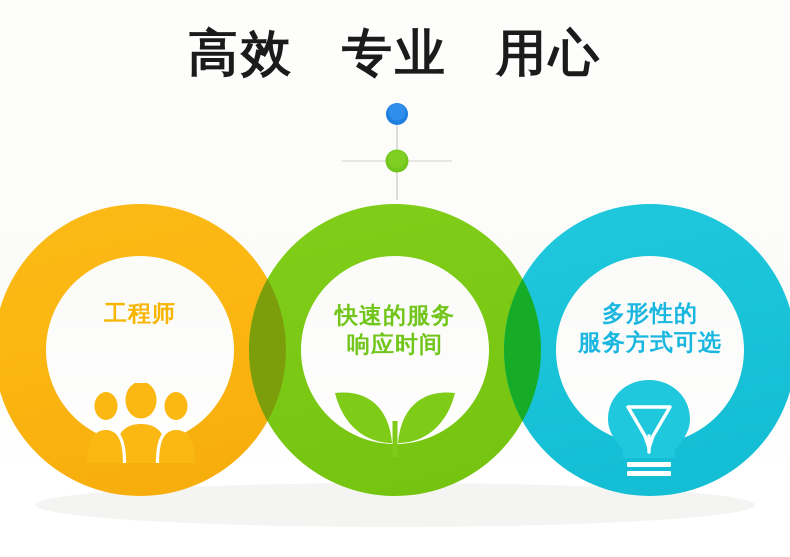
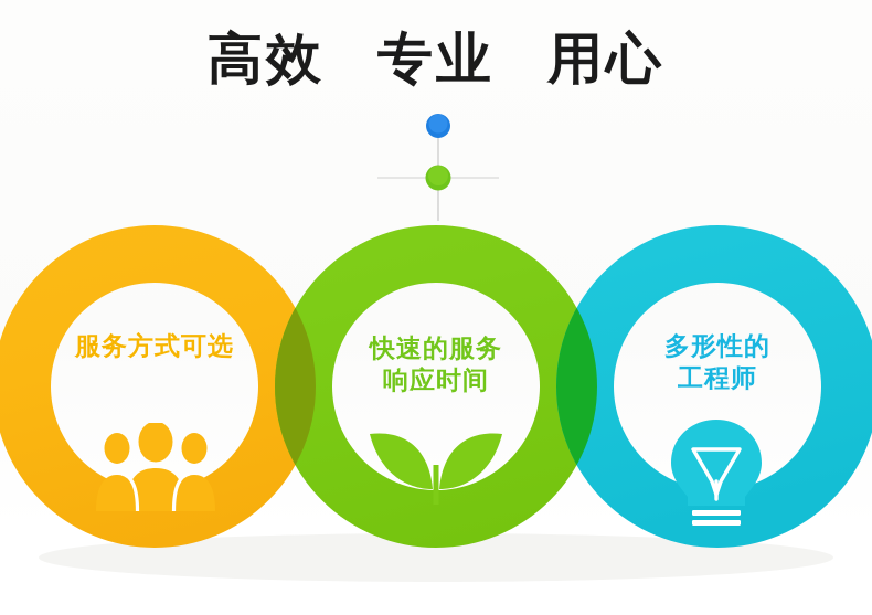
  高效 专业 用心
- 工程师
+ 服务方式可选
  快速的服务
  响应时间
  多形性的
- 服务方式可选
+ 工程师
